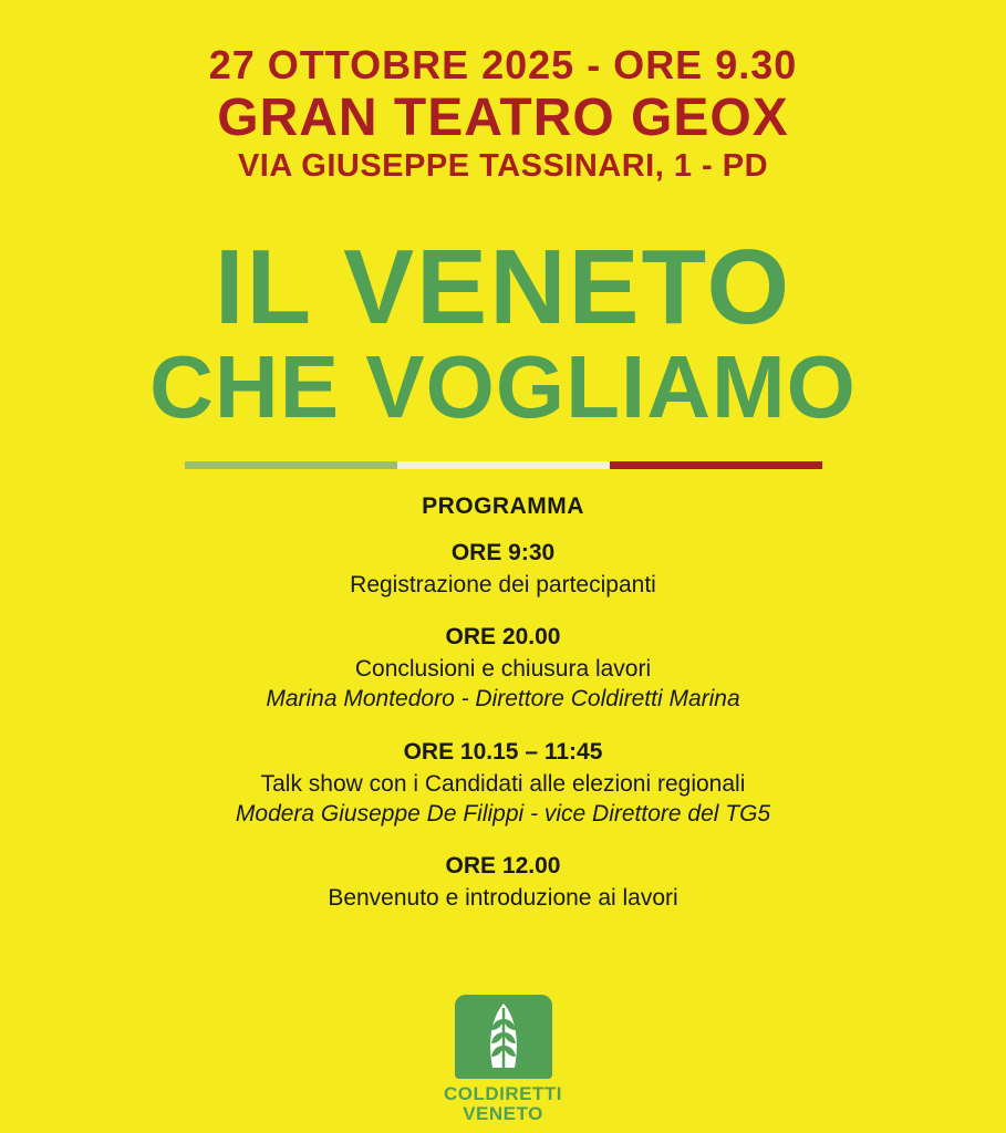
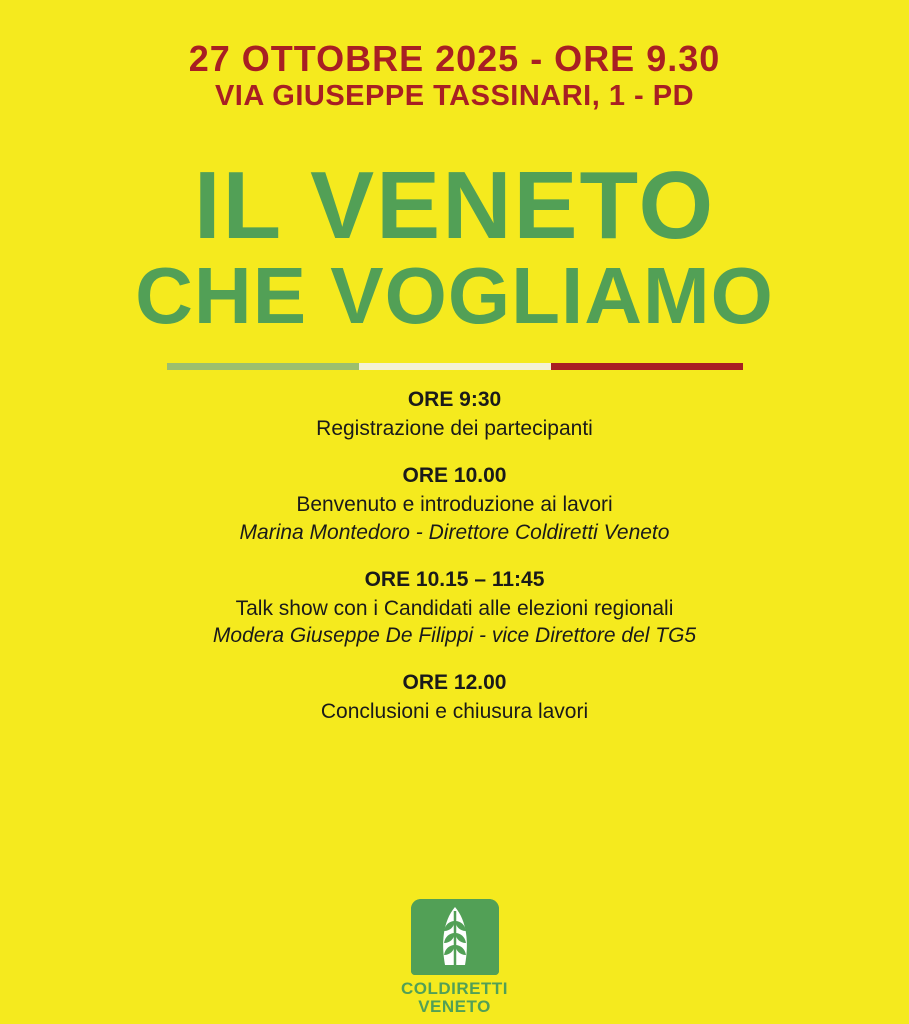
  27 OTTOBRE 2025 - ORE 9.30
- GRAN TEATRO GEOX
  VIA GIUSEPPE TASSINARI, 1 - PD
  IL VENETO
  CHE VOGLIAMO
- PROGRAMMA
  ORE 9:30
  Registrazione dei partecipanti
- ORE 20.00
+ ORE 10.00
- Conclusioni e chiusura lavori
+ Benvenuto e introduzione ai lavori
- Marina Montedoro - Direttore Coldiretti Marina
+ Marina Montedoro - Direttore Coldiretti Veneto
  ORE 10.15 – 11:45
  Talk show con i Candidati alle elezioni regionali
  Modera Giuseppe De Filippi - vice Direttore del TG5
  ORE 12.00
- Benvenuto e introduzione ai lavori
+ Conclusioni e chiusura lavori
  COLDIRETTI
  VENETO
